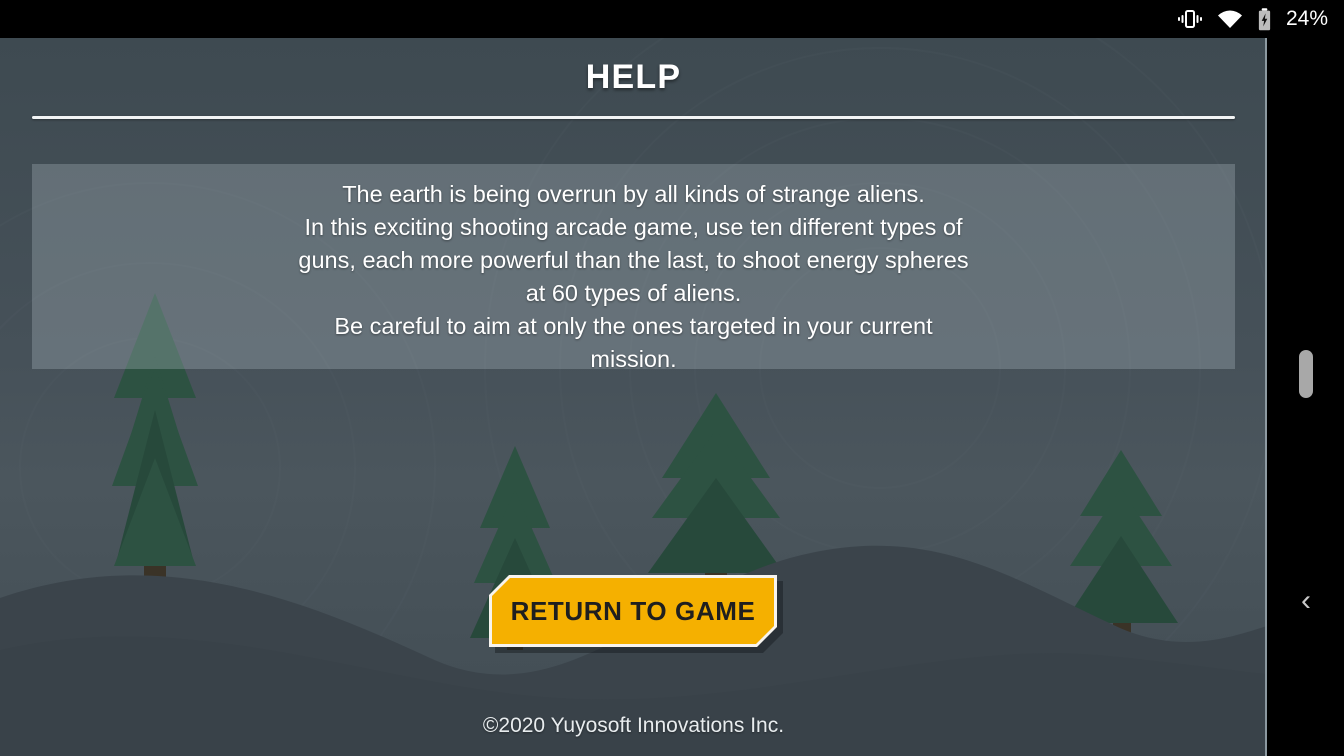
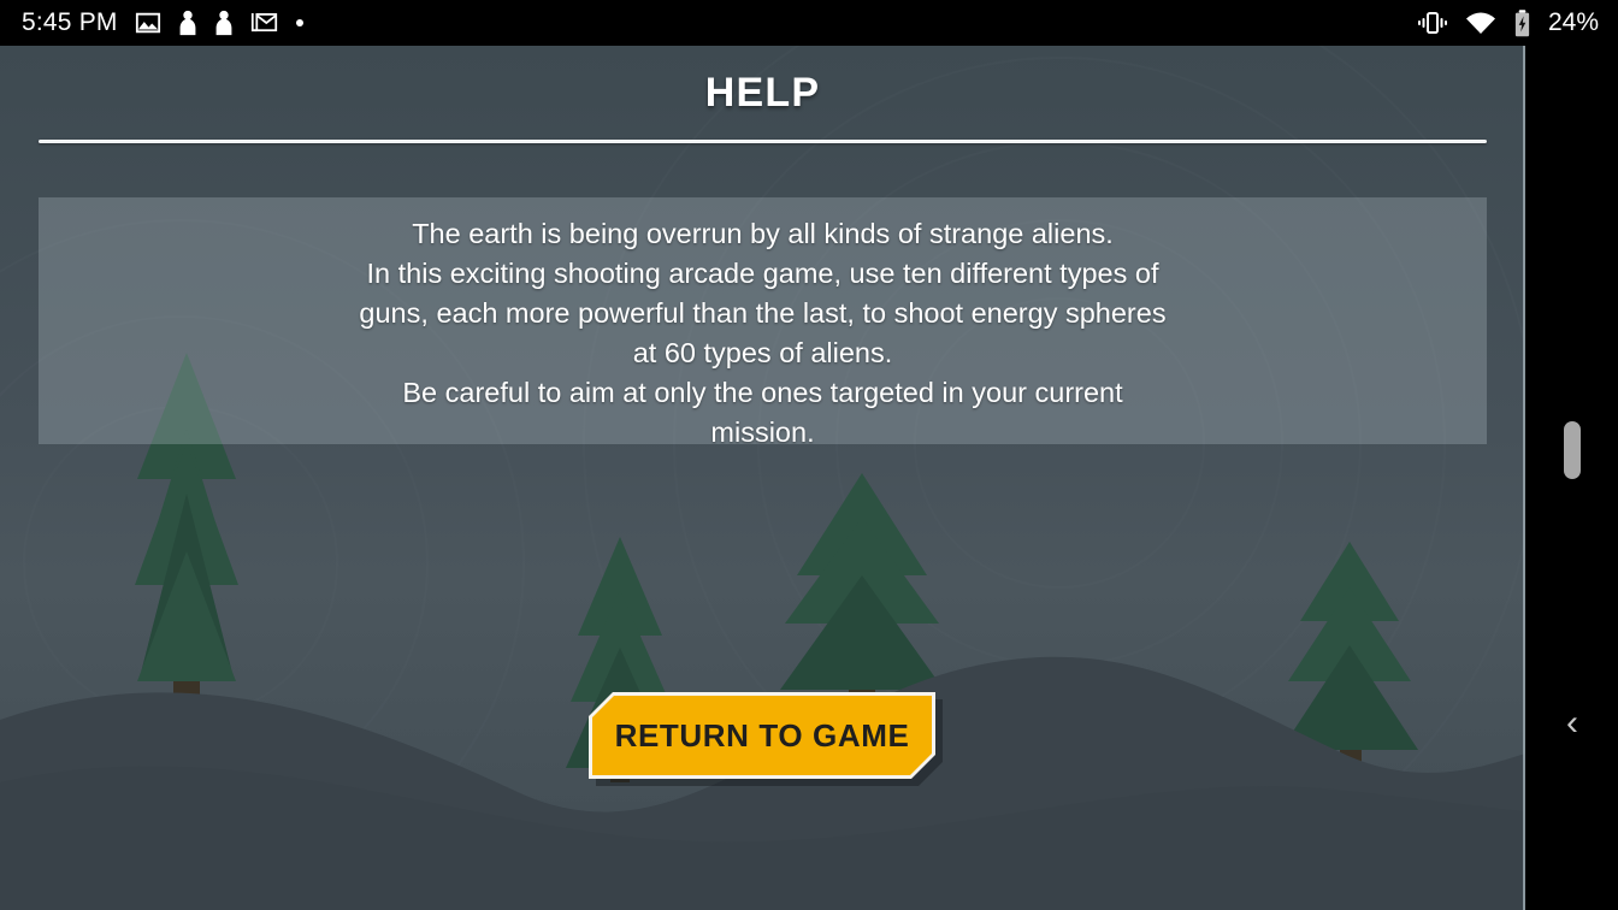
+ 5:45 PM
  24%
  HELP
  The earth is being overrun by all kinds of strange aliens.
  In this exciting shooting arcade game, use ten different types of
  guns, each more powerful than the last, to shoot energy spheres
  at 60 types of aliens.
  Be careful to aim at only the ones targeted in your current
  mission.
  RETURN TO GAME
- ©2020 Yuyosoft Innovations Inc.
  ‹
